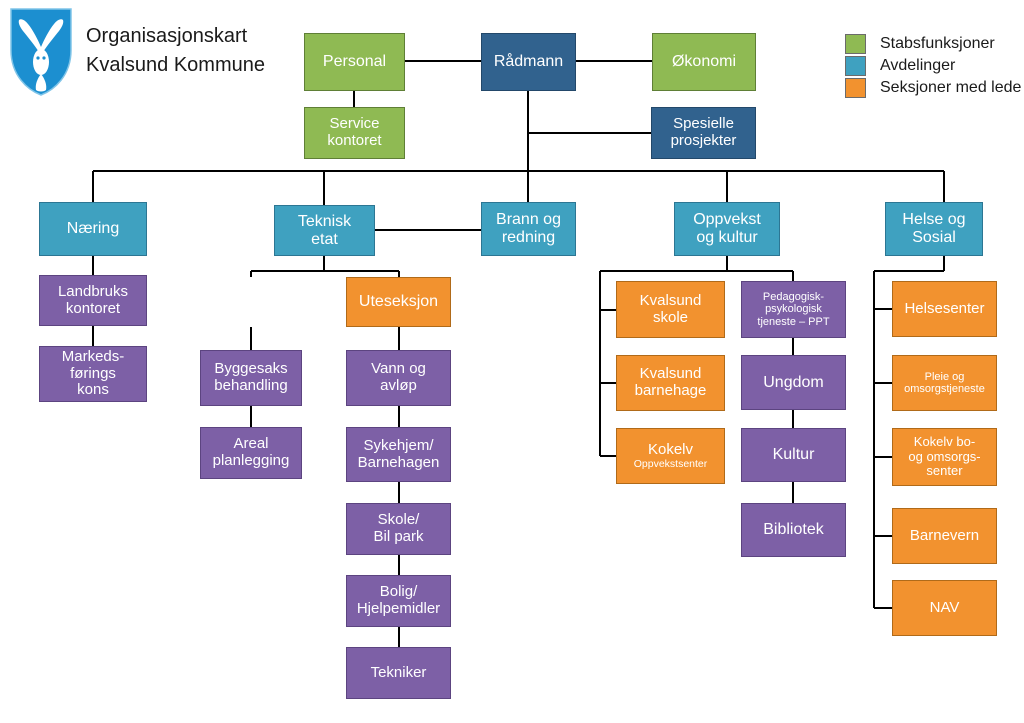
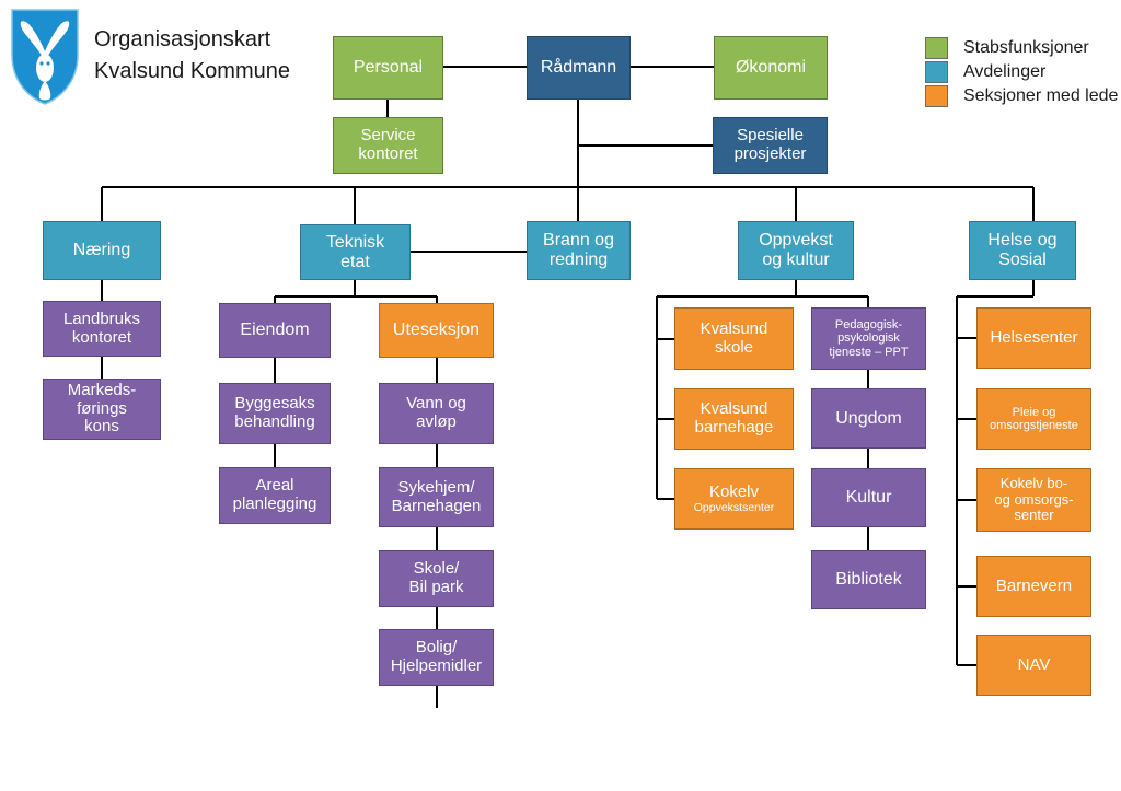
  Organisasjonskart
  Kvalsund Kommune
  Stabsfunksjoner
  Avdelinger
  Seksjoner med lede
  Personal
  Rådmann
  Økonomi
  Service
  kontoret
  Spesielle
  prosjekter
  Næring
  Teknisk
  etat
  Brann og
  redning
  Oppvekst
  og kultur
  Helse og
  Sosial
  Landbruks
  kontoret
  Markeds-
  førings
  kons
+ Eiendom
  Byggesaks
  behandling
  Areal
  planlegging
  Uteseksjon
  Vann og
  avløp
  Sykehjem/
  Barnehagen
  Skole/
  Bil park
  Bolig/
  Hjelpemidler
- Tekniker
  Kvalsund
  skole
  Kvalsund
  barnehage
  Kokelv
  Oppvekstsenter
  Pedagogisk-
  psykologisk
  tjeneste – PPT
  Ungdom
  Kultur
  Bibliotek
  Helsesenter
  Pleie og
  omsorgstjeneste
  Kokelv bo-
  og omsorgs-
  senter
  Barnevern
  NAV
